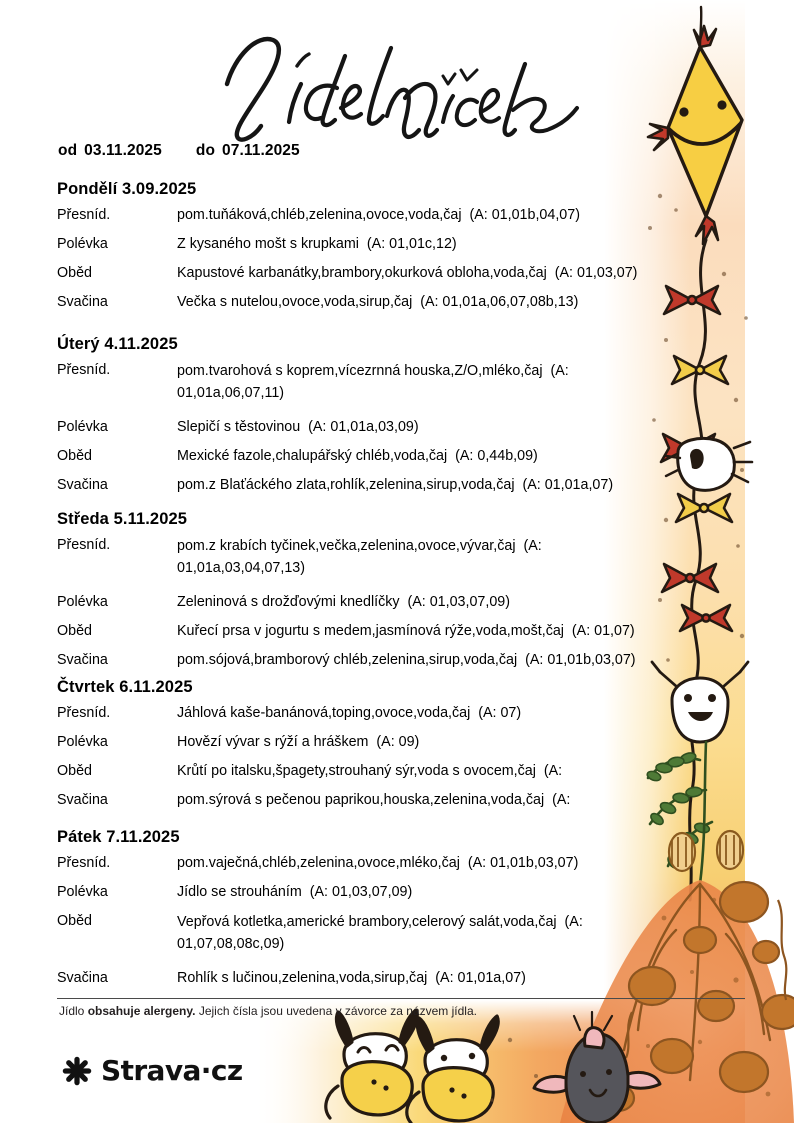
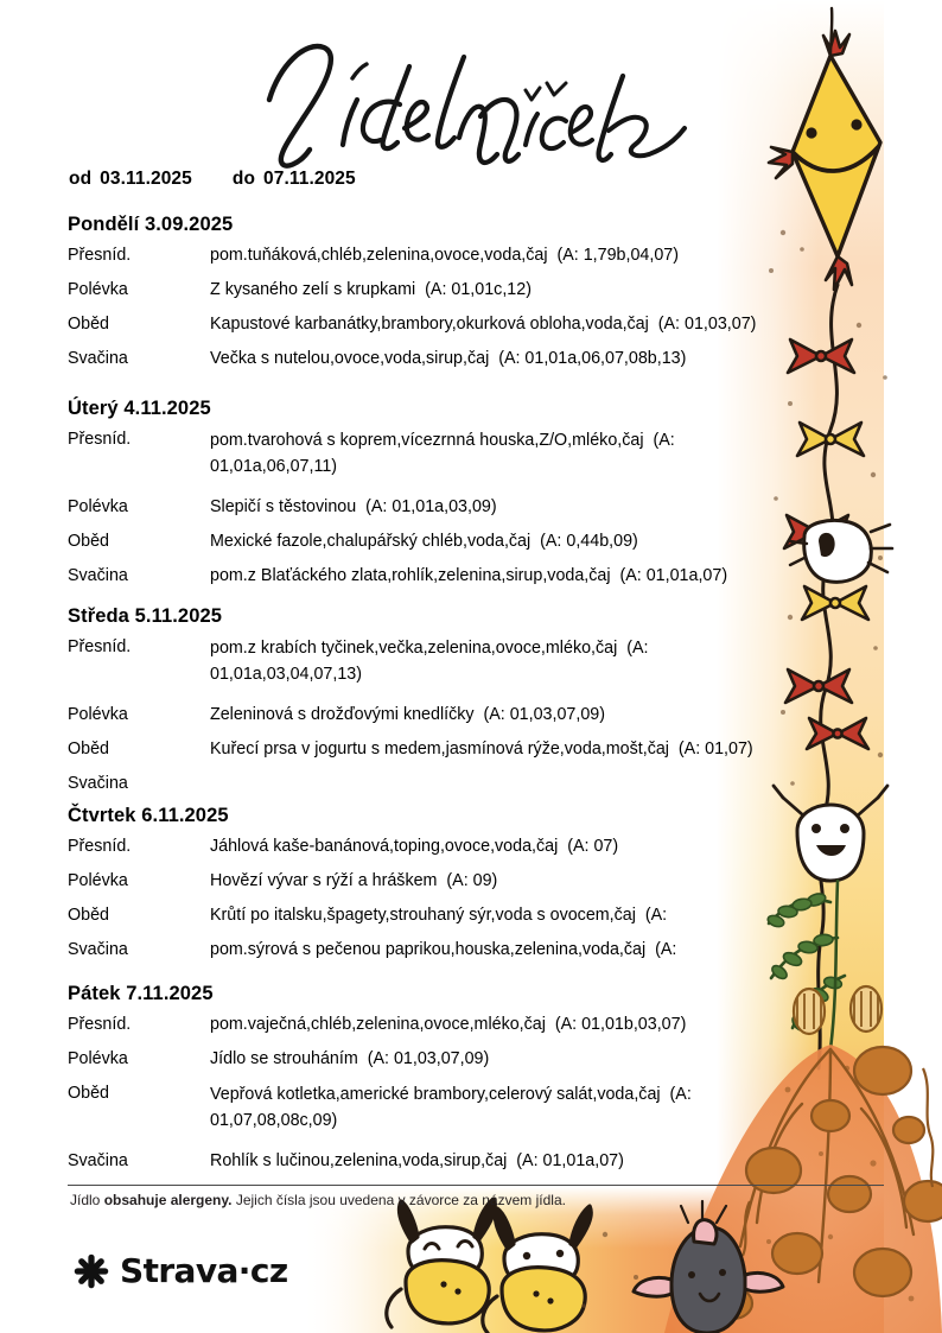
  od 03.11.2025 do 07.11.2025
  Pondělí 3.09.2025
  Přesníd.
- pom.tuňáková,chléb,zelenina,ovoce,voda,čaj (A: 01,01b,04,07)
+ pom.tuňáková,chléb,zelenina,ovoce,voda,čaj (A: 1,79b,04,07)
  Polévka
- Z kysaného mošt s krupkami (A: 01,01c,12)
+ Z kysaného zelí s krupkami (A: 01,01c,12)
  Oběd
  Kapustové karbanátky,brambory,okurková obloha,voda,čaj (A: 01,03,07)
  Svačina
  Večka s nutelou,ovoce,voda,sirup,čaj (A: 01,01a,06,07,08b,13)
  Úterý 4.11.2025
  Přesníd.
  pom.tvarohová s koprem,vícezrnná houska,Z/O,mléko,čaj (A: 01,01a,06,07,11)
  Polévka
  Slepičí s těstovinou (A: 01,01a,03,09)
  Oběd
  Mexické fazole,chalupářský chléb,voda,čaj (A: 0,44b,09)
  Svačina
  pom.z Blaťáckého zlata,rohlík,zelenina,sirup,voda,čaj (A: 01,01a,07)
  Středa 5.11.2025
  Přesníd.
- pom.z krabích tyčinek,večka,zelenina,ovoce,vývar,čaj (A: 01,01a,03,04,07,13)
+ pom.z krabích tyčinek,večka,zelenina,ovoce,mléko,čaj (A: 01,01a,03,04,07,13)
  Polévka
  Zeleninová s drožďovými knedlíčky (A: 01,03,07,09)
  Oběd
  Kuřecí prsa v jogurtu s medem,jasmínová rýže,voda,mošt,čaj (A: 01,07)
  Svačina
- pom.sójová,bramborový chléb,zelenina,sirup,voda,čaj (A: 01,01b,03,07)
  Čtvrtek 6.11.2025
  Přesníd.
  Jáhlová kaše-banánová,toping,ovoce,voda,čaj (A: 07)
  Polévka
  Hovězí vývar s rýží a hráškem (A: 09)
  Oběd
  Krůtí po italsku,špagety,strouhaný sýr,voda s ovocem,čaj (A:
  Svačina
  pom.sýrová s pečenou paprikou,houska,zelenina,voda,čaj (A:
  Pátek 7.11.2025
  Přesníd.
  pom.vaječná,chléb,zelenina,ovoce,mléko,čaj (A: 01,01b,03,07)
  Polévka
  Jídlo se strouháním (A: 01,03,07,09)
  Oběd
  Vepřová kotletka,americké brambory,celerový salát,voda,čaj (A: 01,07,08,08c,09)
  Svačina
  Rohlík s lučinou,zelenina,voda,sirup,čaj (A: 01,01a,07)
  Jídlo obsahuje alergeny. Jejich čísla jsou uvedena v závorce za názvem jídla.
  Strava·cz
